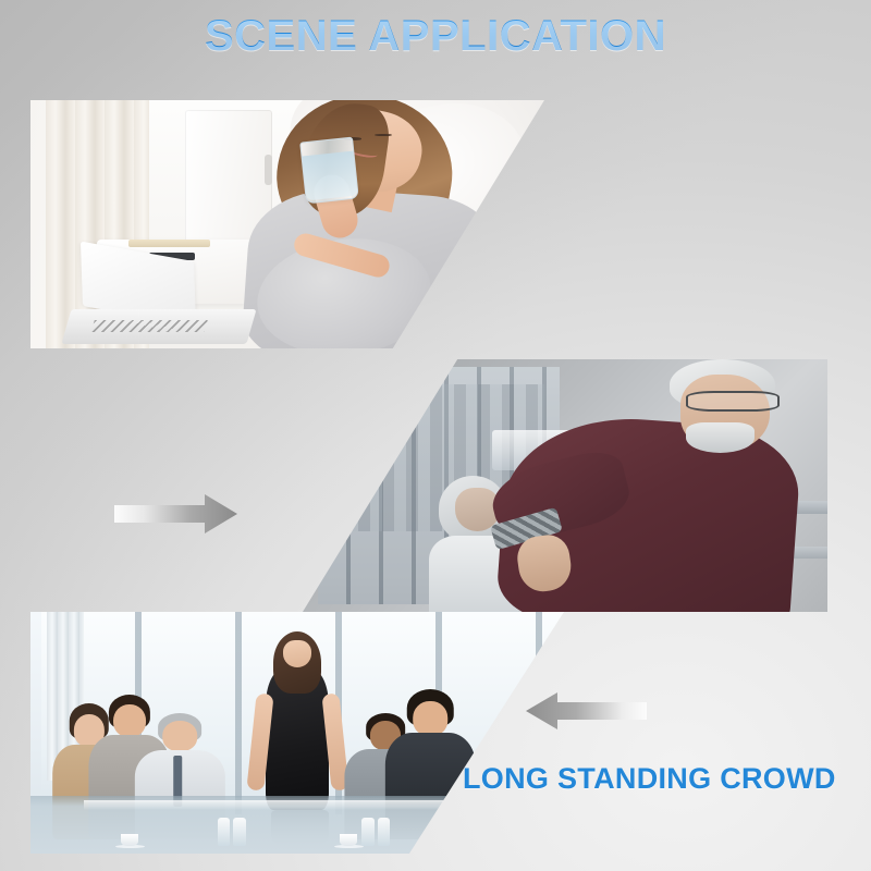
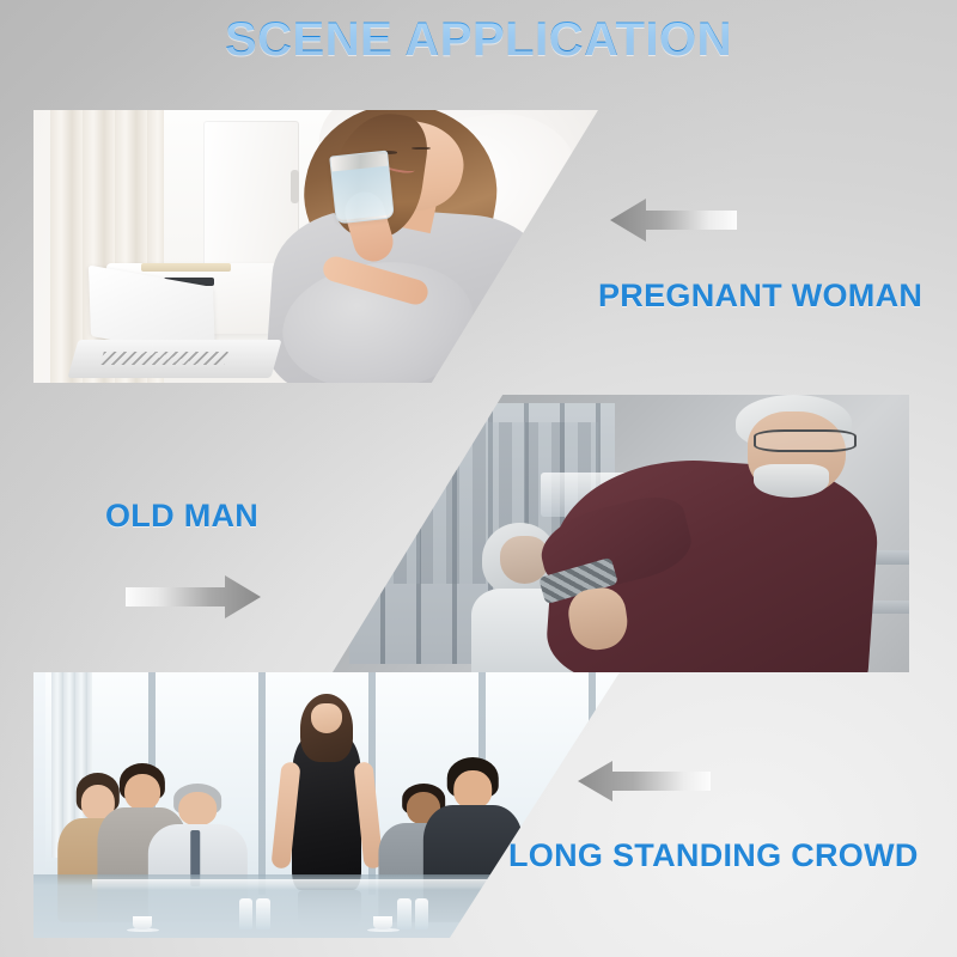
  SCENE APPLICATION
+ PREGNANT WOMAN
+ OLD MAN
  LONG STANDING CROWD
